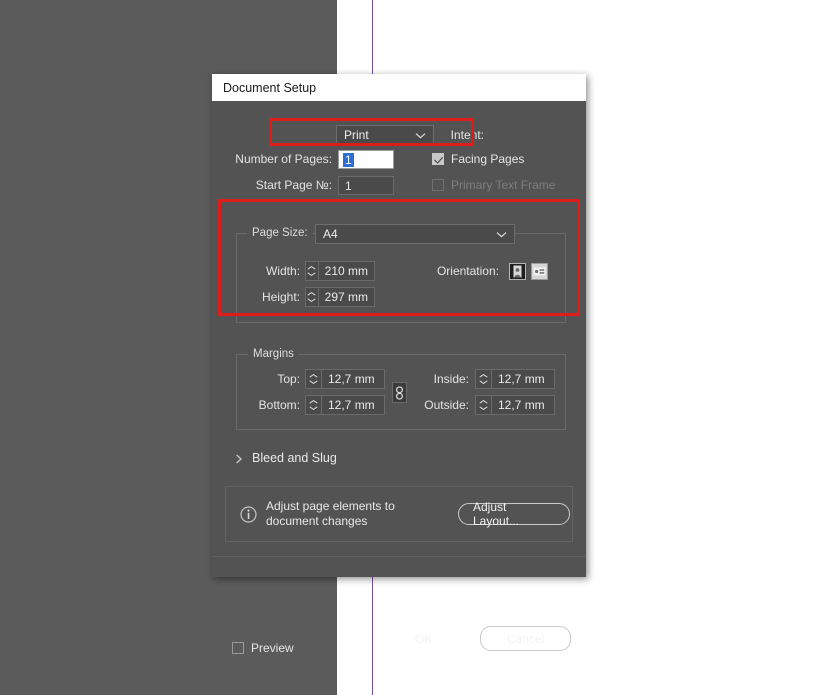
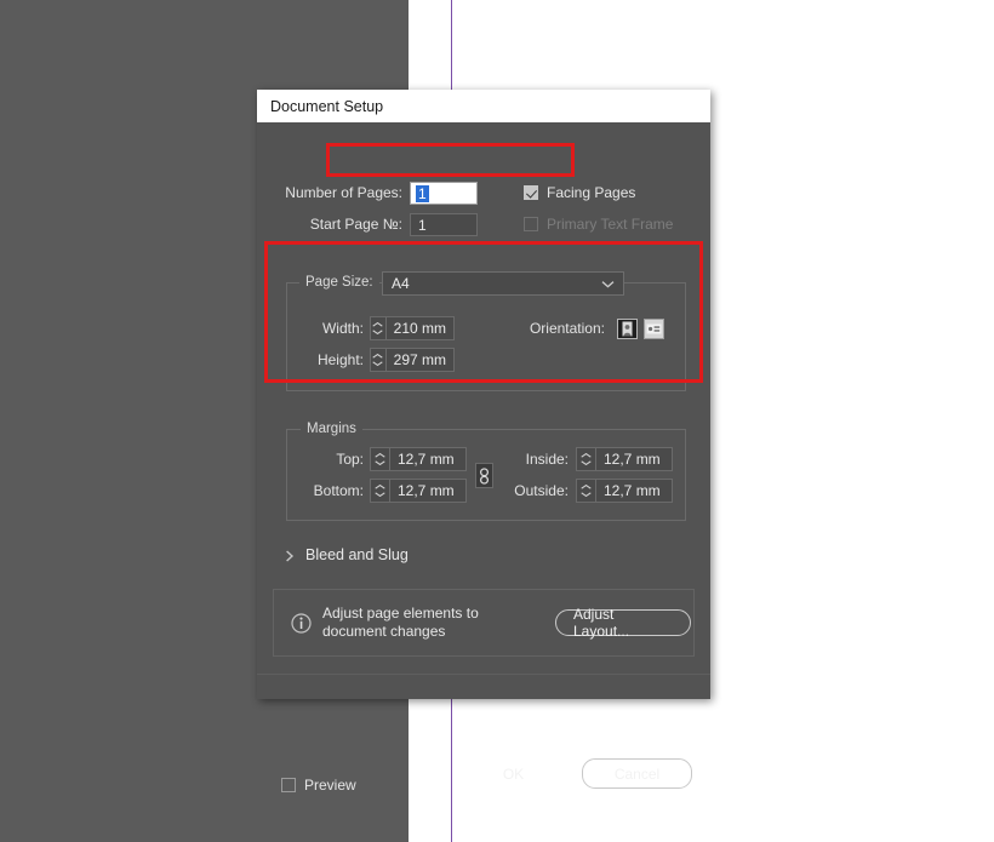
  Document Setup
- Intent:
- Print
  Number of Pages:
  1
  Facing Pages
  Start Page №:
  1
  Primary Text Frame
  Page Size:
  A4
  Width:
  210 mm
  Orientation:
  Height:
  297 mm
  Margins
  Top:
  12,7 mm
  Inside:
  12,7 mm
  Bottom:
  12,7 mm
  Outside:
  12,7 mm
  Bleed and Slug
  Adjust page elements to document changes
  Adjust Layout...
  Preview
